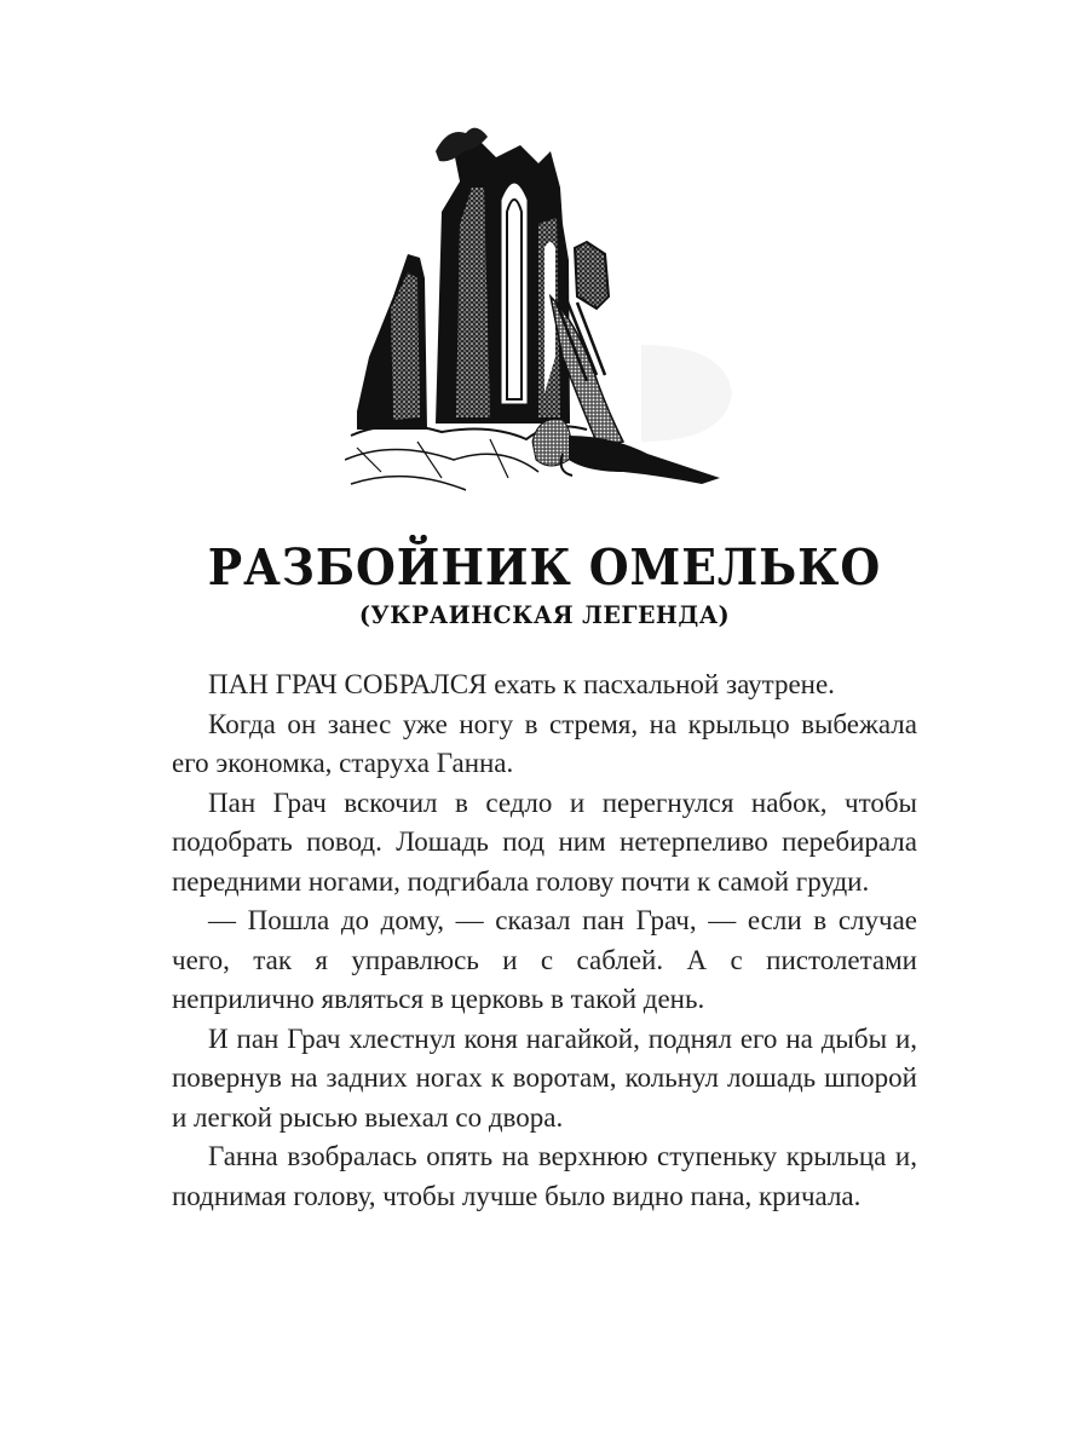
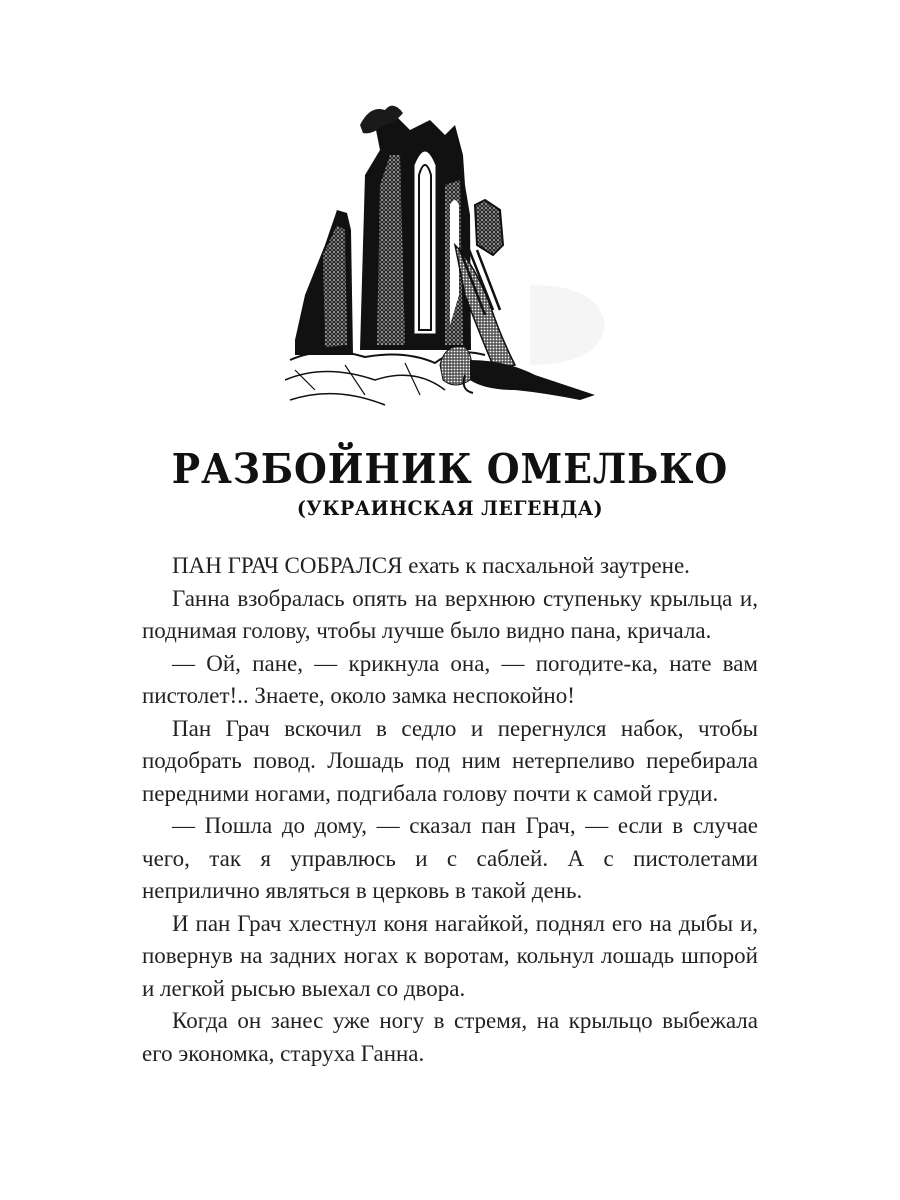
  РАЗБОЙНИК ОМЕЛЬКО
  (УКРАИНСКАЯ ЛЕГЕНДА)
  ПАН ГРАЧ СОБРАЛСЯ ехать к пасхальной заутрене.
- Когда он занес уже ногу в стремя, на крыльцо выбежала его экономка, старуха Ганна.
+ Ганна взобралась опять на верхнюю ступеньку крыльца и, поднимая голову, чтобы лучше было видно пана, кричала.
+ — Ой, пане, — крикнула она, — погодите-ка, нате вам пистолет!.. Знаете, около замка неспокойно!
  Пан Грач вскочил в седло и перегнулся набок, чтобы подобрать повод. Лошадь под ним нетерпеливо перебирала передними ногами, подгибала голову почти к самой груди.
  — Пошла до дому, — сказал пан Грач, — если в случае чего, так я управлюсь и с саблей. А с пистолетами неприлично являться в церковь в такой день.
  И пан Грач хлестнул коня нагайкой, поднял его на дыбы и, повернув на задних ногах к воротам, кольнул лошадь шпорой и легкой рысью выехал со двора.
- Ганна взобралась опять на верхнюю ступеньку крыльца и, поднимая голову, чтобы лучше было видно пана, кричала.
+ Когда он занес уже ногу в стремя, на крыльцо выбежала его экономка, старуха Ганна.
